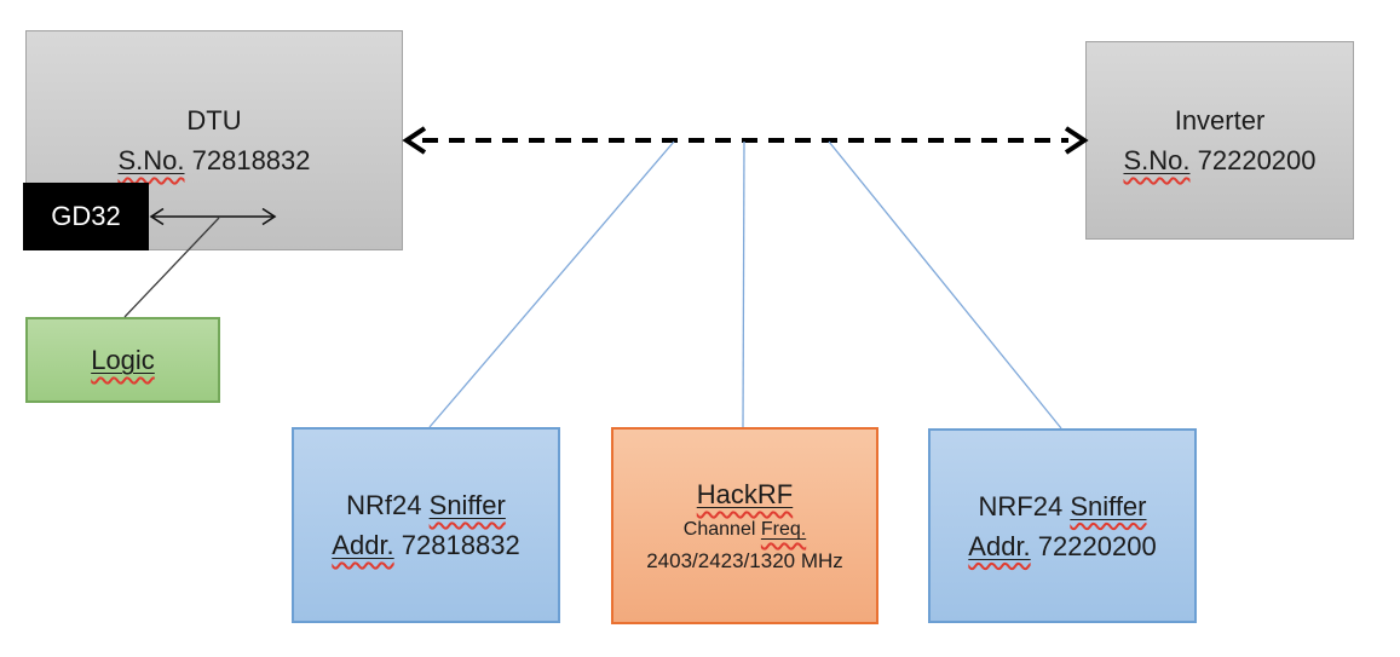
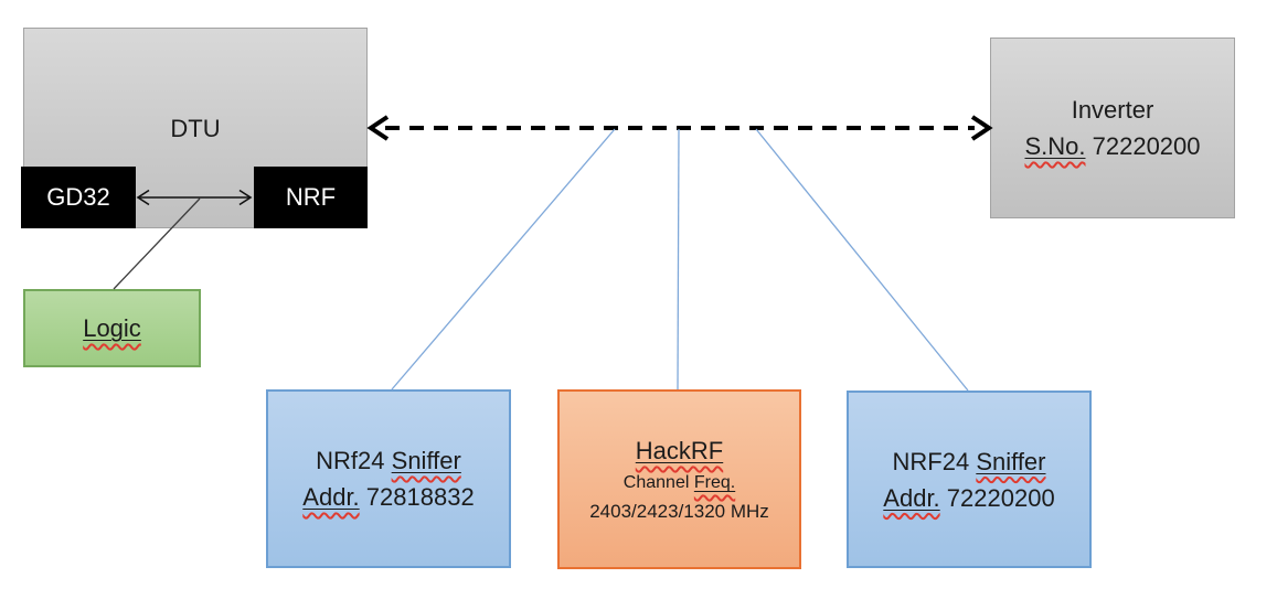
  DTU
- S.No. 72818832
  GD32
+ NRF
  Logic
  Inverter
  S.No. 72220200
  NRf24 Sniffer
  Addr. 72818832
  HackRF
  Channel Freq.
  2403/2423/1320 MHz
  NRF24 Sniffer
  Addr. 72220200
